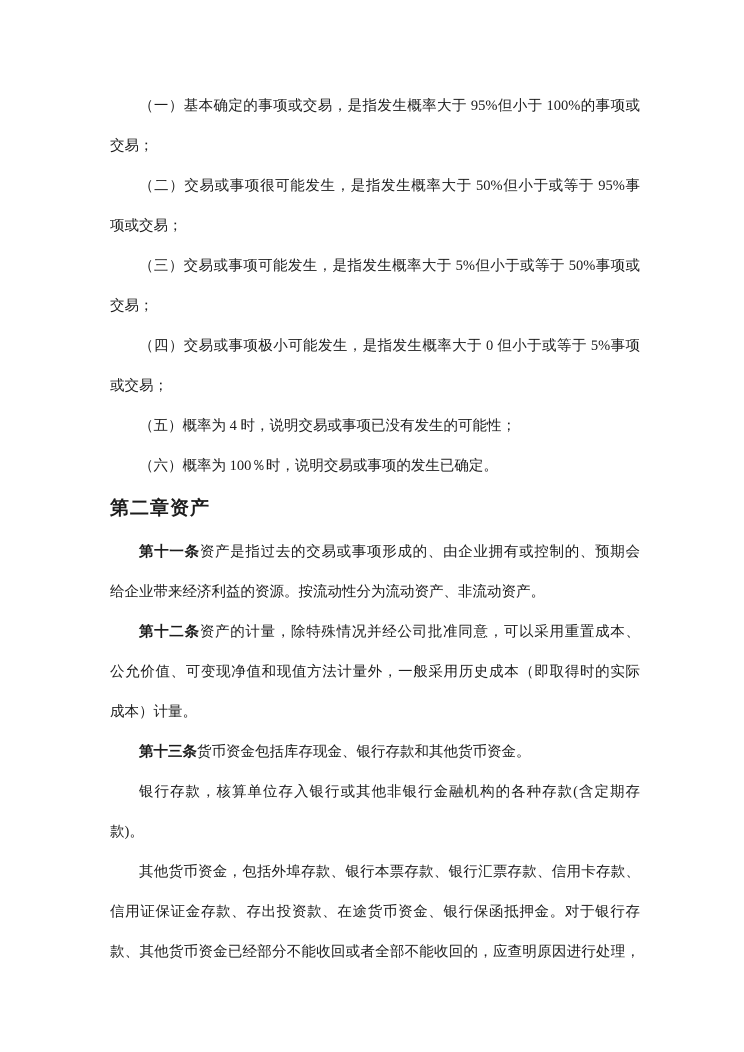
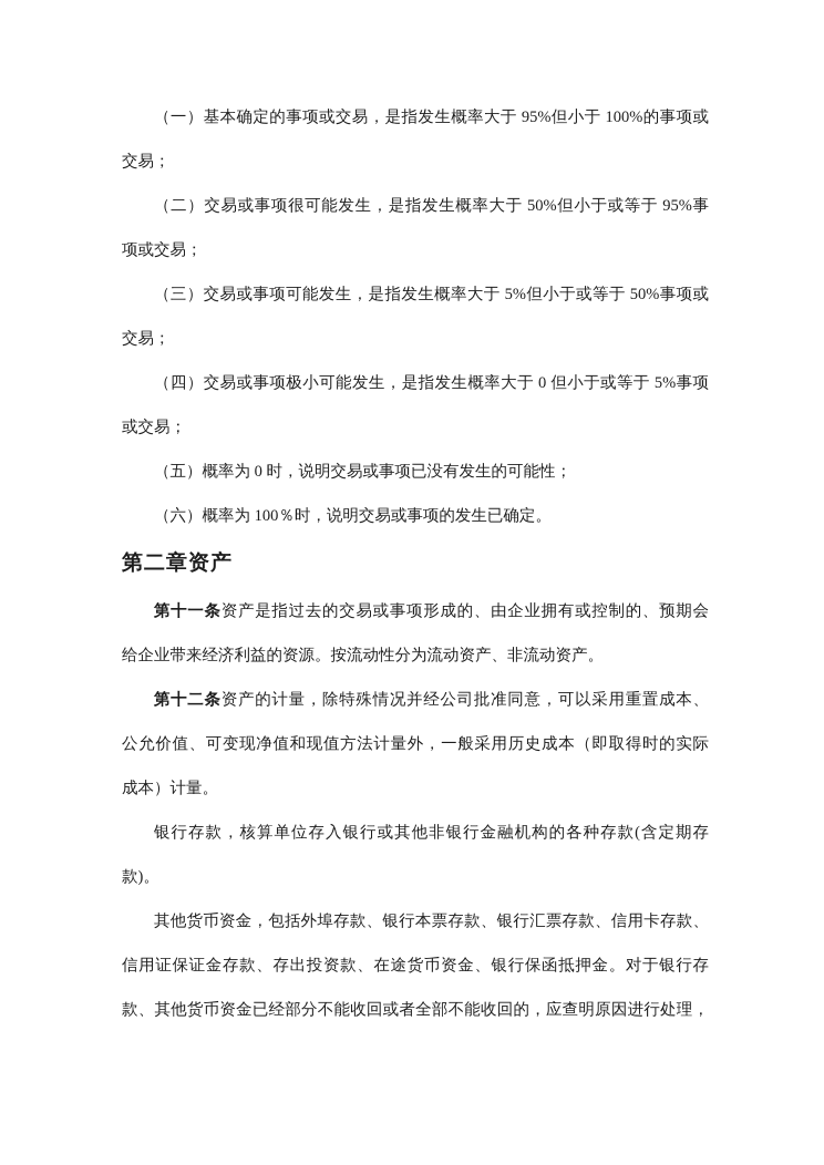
  （一）基本确定的事项或交易，是指发生概率大于 95%但小于 100%的事项或
  交易；
  （二）交易或事项很可能发生，是指发生概率大于 50%但小于或等于 95%事
  项或交易；
  （三）交易或事项可能发生，是指发生概率大于 5%但小于或等于 50%事项或
  交易；
  （四）交易或事项极小可能发生，是指发生概率大于 0 但小于或等于 5%事项
  或交易；
- （五）概率为 4 时，说明交易或事项已没有发生的可能性；
+ （五）概率为 0 时，说明交易或事项已没有发生的可能性；
  （六）概率为 100％时，说明交易或事项的发生已确定。
  第二章资产
  第十一条资产是指过去的交易或事项形成的、由企业拥有或控制的、预期会
  给企业带来经济利益的资源。按流动性分为流动资产、非流动资产。
  第十二条资产的计量，除特殊情况并经公司批准同意，可以采用重置成本、
  公允价值、可变现净值和现值方法计量外，一般采用历史成本（即取得时的实际
  成本）计量。
- 第十三条货币资金包括库存现金、银行存款和其他货币资金。
  银行存款，核算单位存入银行或其他非银行金融机构的各种存款(含定期存
  款)。
  其他货币资金，包括外埠存款、银行本票存款、银行汇票存款、信用卡存款、
  信用证保证金存款、存出投资款、在途货币资金、银行保函抵押金。对于银行存
  款、其他货币资金已经部分不能收回或者全部不能收回的，应查明原因进行处理，
